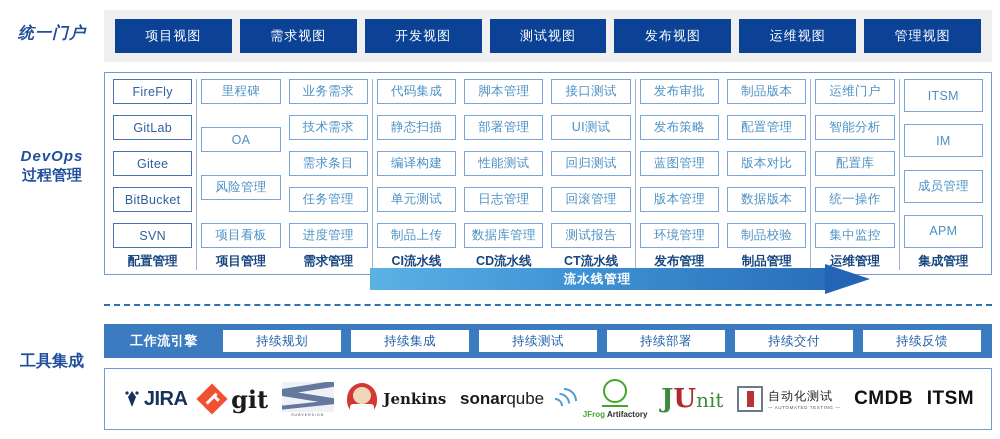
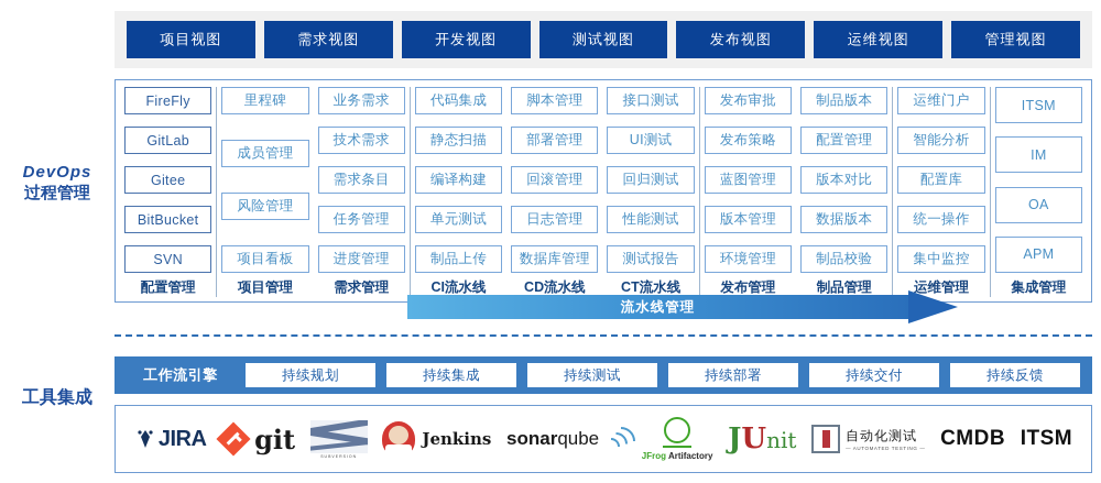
- 统一门户
  DevOps
  过程管理
  工具集成
  项目视图
  需求视图
  开发视图
  测试视图
  发布视图
  运维视图
  管理视图
  FireFly
  GitLab
  Gitee
  BitBucket
  SVN
  配置管理
  里程碑
- OA
+ 成员管理
  风险管理
  项目看板
  项目管理
  业务需求
  技术需求
  需求条目
  任务管理
  进度管理
  需求管理
  代码集成
  静态扫描
  编译构建
  单元测试
  制品上传
  CI流水线
  脚本管理
  部署管理
- 性能测试
+ 回滚管理
  日志管理
  数据库管理
  CD流水线
  接口测试
  UI测试
  回归测试
- 回滚管理
+ 性能测试
  测试报告
  CT流水线
  发布审批
  发布策略
  蓝图管理
  版本管理
  环境管理
  发布管理
  制品版本
  配置管理
  版本对比
  数据版本
  制品校验
  制品管理
  运维门户
  智能分析
  配置库
  统一操作
  集中监控
  运维管理
  ITSM
  IM
- 成员管理
+ OA
  APM
  集成管理
  流水线管理
  工作流引擎
  持续规划
  持续集成
  持续测试
  持续部署
  持续交付
  持续反馈
  JIRA
  git
  Jenkins
  sonarqube
  JFrog Artifactory
  JUnit
  自动化测试
  CMDB
  ITSM
